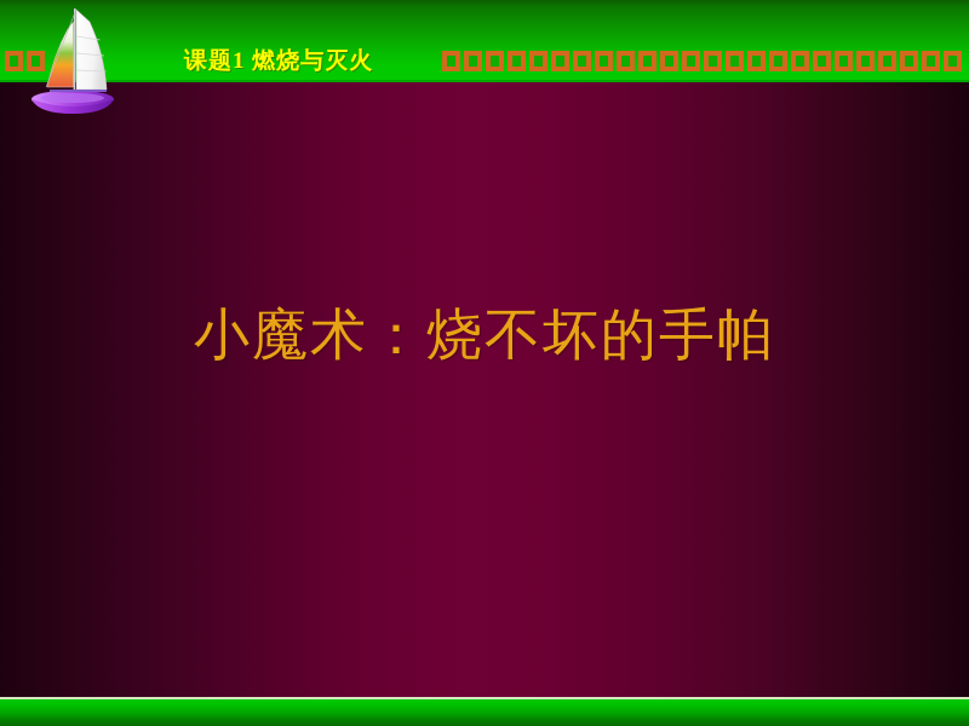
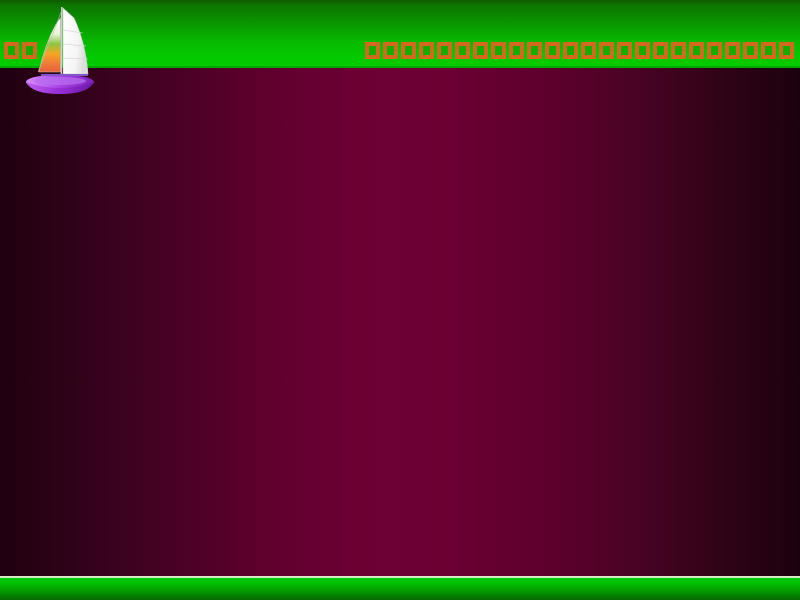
- 课题1 燃烧与灭火
- 小魔术：烧不坏的手帕
